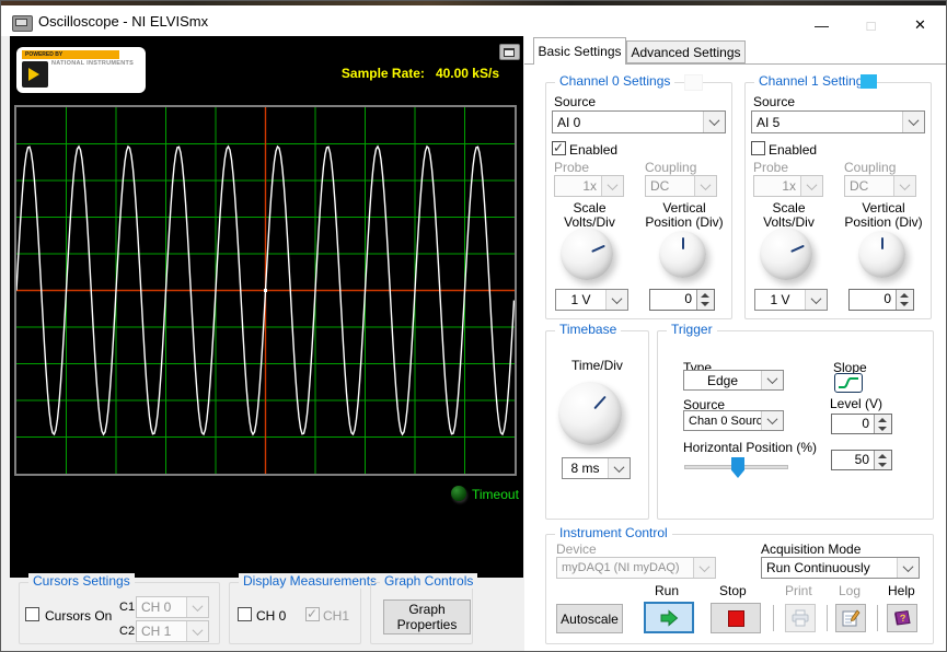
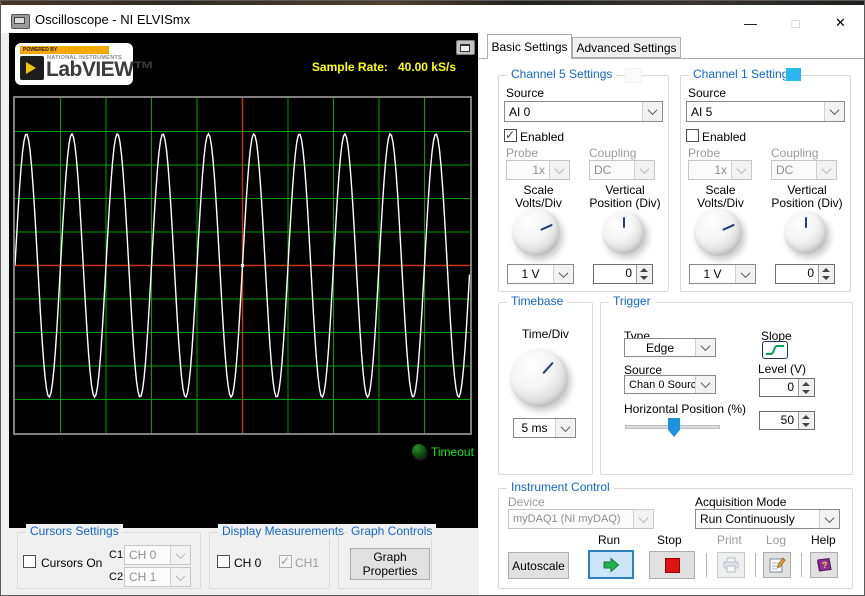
  Oscilloscope - NI ELVISmx
  —
  □
  ✕
+ LabVIEW™
  Sample Rate: 40.00 kS/s
  Timeout
  Cursors Settings
  Cursors On
  C1
  CH 0
  C2
  CH 1
  Display Measurements
  CH 0
  CH1
  Graph Controls
  Graph
  Properties
  Basic Settings
  Advanced Settings
- Channel 0 Settings
+ Channel 5 Settings
  Source
  AI 0
  Enabled
  Probe
  Coupling
  1x
  DC
  Scale
  Voltsiv
  Vertical
  Position (Div)
  1 V
  0
  Channel 1 Settin
  Source
  AI 5
  Enabled
  Probe
  Coupling
  1x
  DC
  Scale
  Voltsiv
  Vertical
  Position (Div)
  1 V
  0
  Timebase
  Time/Div
- 8 ms
+ 5 ms
  Trigger
  Type
  Edge
  Slope
  Source
  Chan 0 Sourc
  Level (V)
  0
  Horizontal Position (%)
  50
  Instrument Control
  Device
  myDAQ1 (NI myDAQ)
  Acquisition Mode
  Run Continuously
  Run
  Stop
  Print
  Log
  Help
  Autoscale
